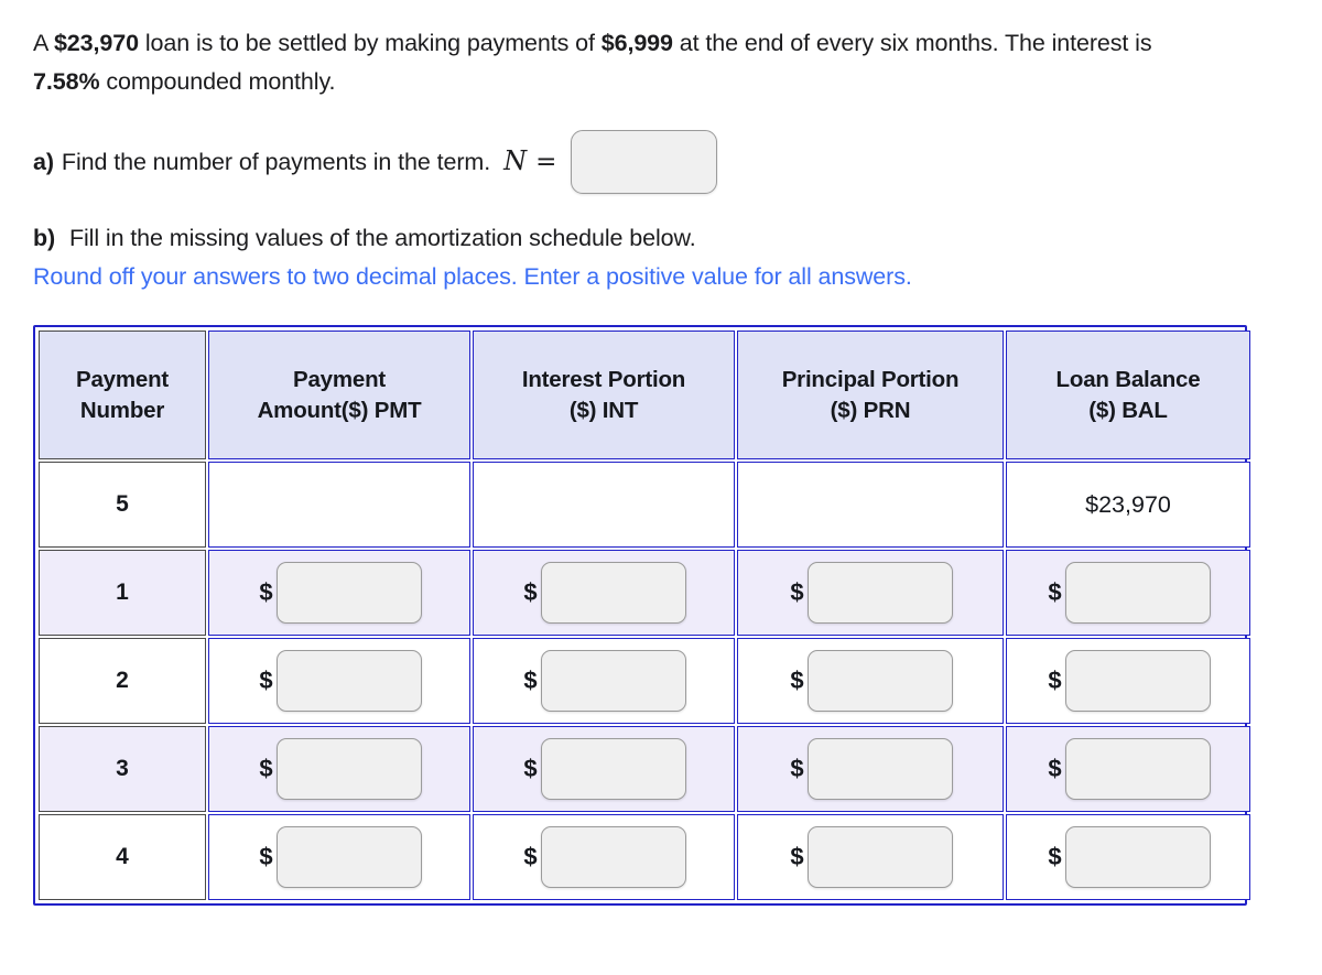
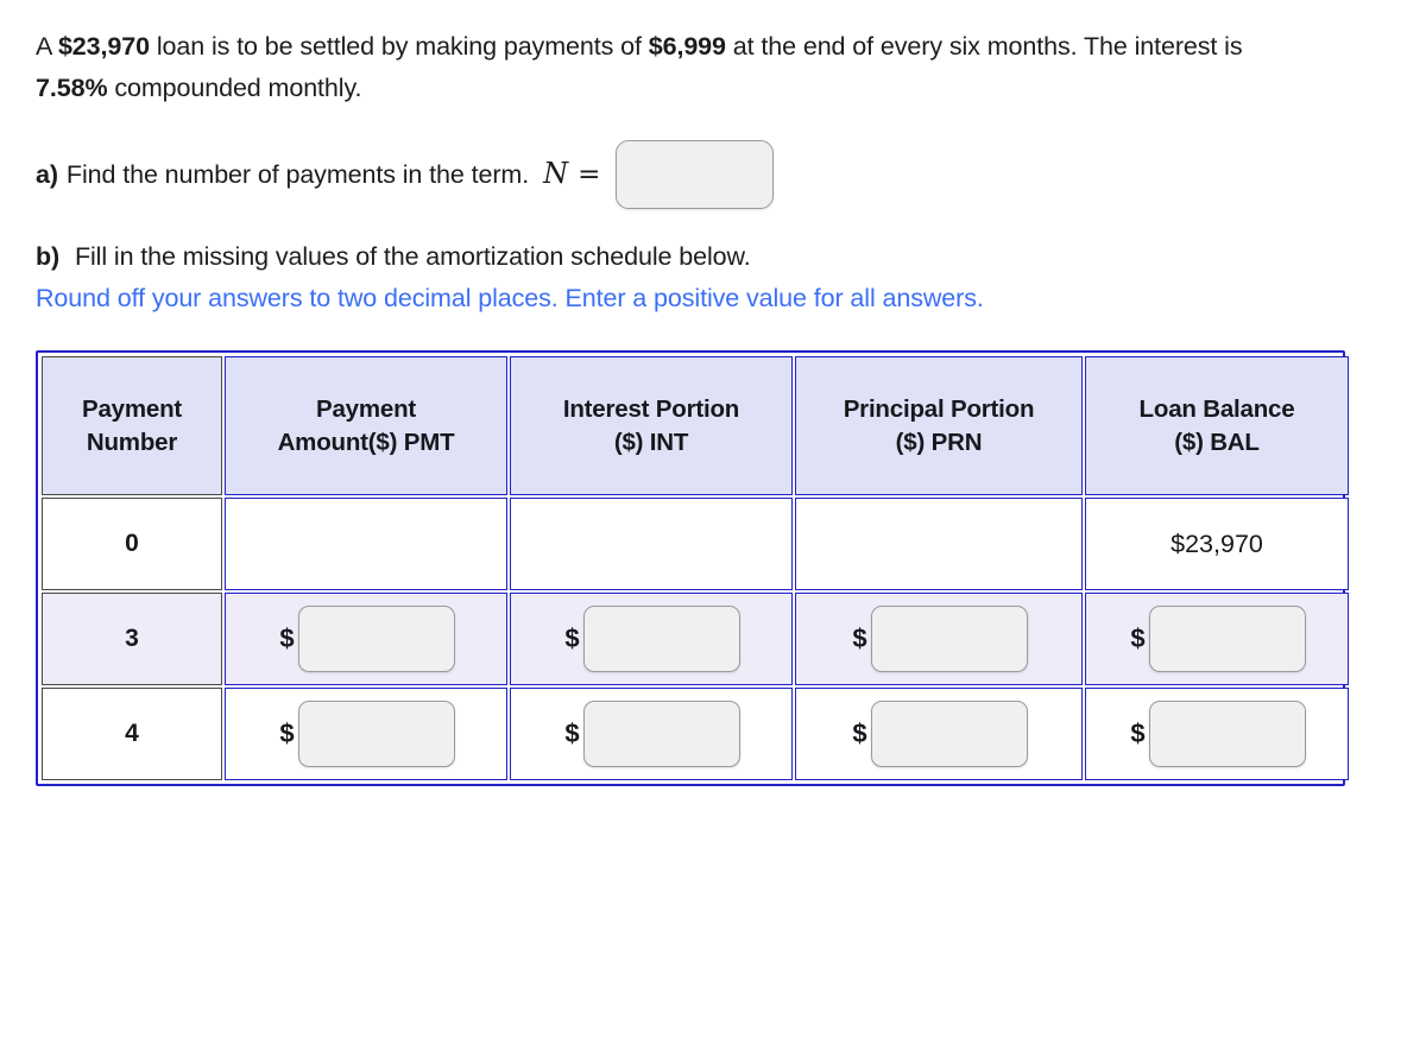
  A $23,970 loan is to be settled by making payments of $6,999 at the end of every six months. The interest is 7.58% compounded monthly.
  a)
  Find the number of payments in the term.
  N
  =
  b) Fill in the missing values of the amortization schedule below.
  Round off your answers to two decimal places. Enter a positive value for all answers.
  PaymentNumber	PaymentAmount($) PMT	Interest Portion($) INT	Principal Portion($) PRN	Loan Balance($) BAL
- 5				$23,970
+ 0				$23,970
- 1	$	$	$	$
- 2	$	$	$	$
  3	$	$	$	$
  4	$	$	$	$
